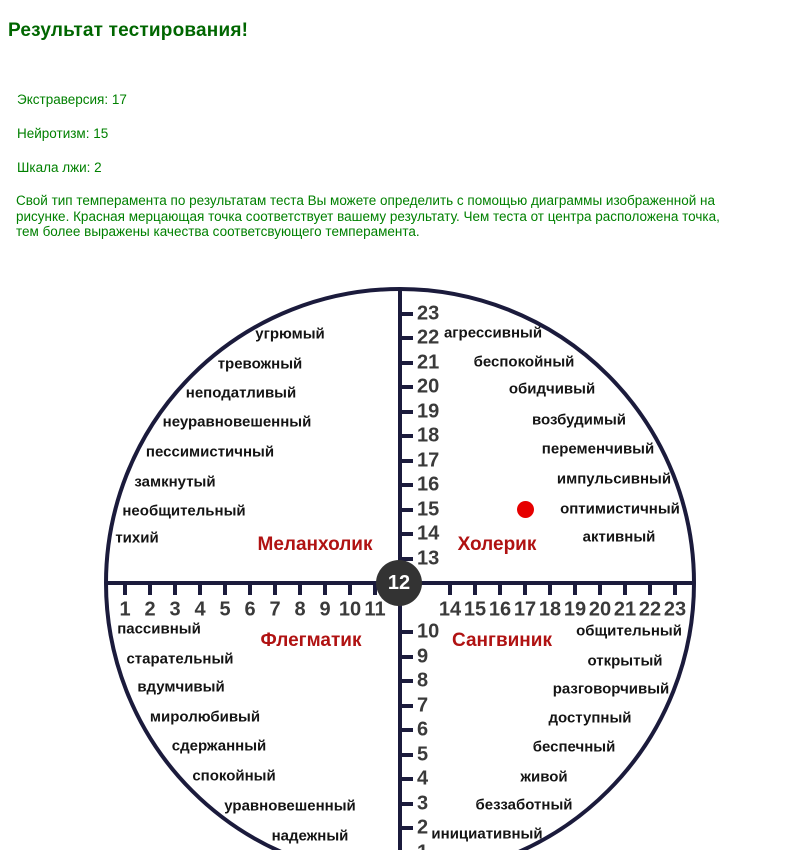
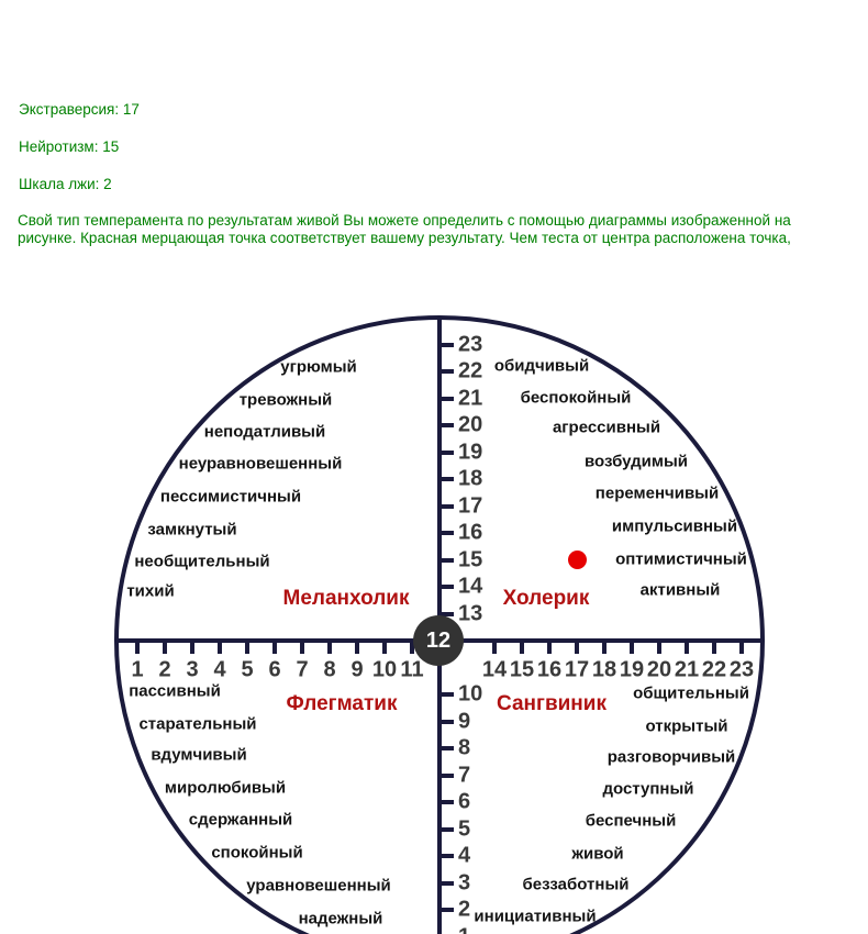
- Результат тестирования!
  Экстраверсия: 17
  Нейротизм: 15
  Шкала лжи: 2
- Свой тип темперамента по результатам теста Вы можете определить с помощью диаграммы изображенной на
+ Свой тип темперамента по результатам живой Вы можете определить с помощью диаграммы изображенной на
  рисунке. Красная мерцающая точка соответствует вашему результату. Чем теста от центра расположена точка,
- тем более выражены качества соответсвующего темперамента.
  1
  2
  3
  4
  5
  6
  7
  8
  9
  10
  11
  14
  15
  16
  17
  18
  19
  20
  21
  22
  23
  23
  22
  21
  20
  19
  18
  17
  16
  15
  14
  13
  10
  9
  8
  7
  6
  5
  4
  3
  2
  угрюмый
  тревожный
  неподатливый
  неуравновешенный
  пессимистичный
  замкнутый
  необщительный
  тихий
- агрессивный
+ обидчивый
  беспокойный
- обидчивый
+ агрессивный
  возбудимый
  переменчивый
  импульсивный
  оптимистичный
  активный
  пассивный
  старательный
  вдумчивый
  миролюбивый
  сдержанный
  спокойный
  уравновешенный
  надежный
  общительный
  открытый
  разговорчивый
  доступный
  беспечный
  живой
  беззаботный
  инициативный
  Меланхолик
  Холерик
  Флегматик
  Сангвиник
  12
